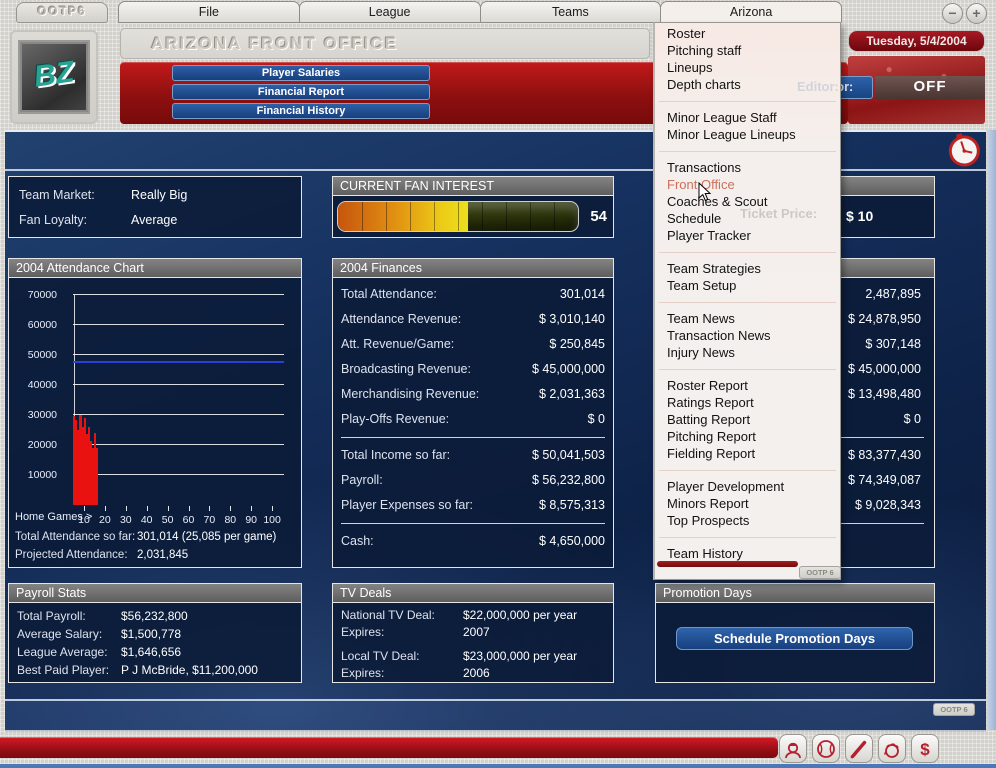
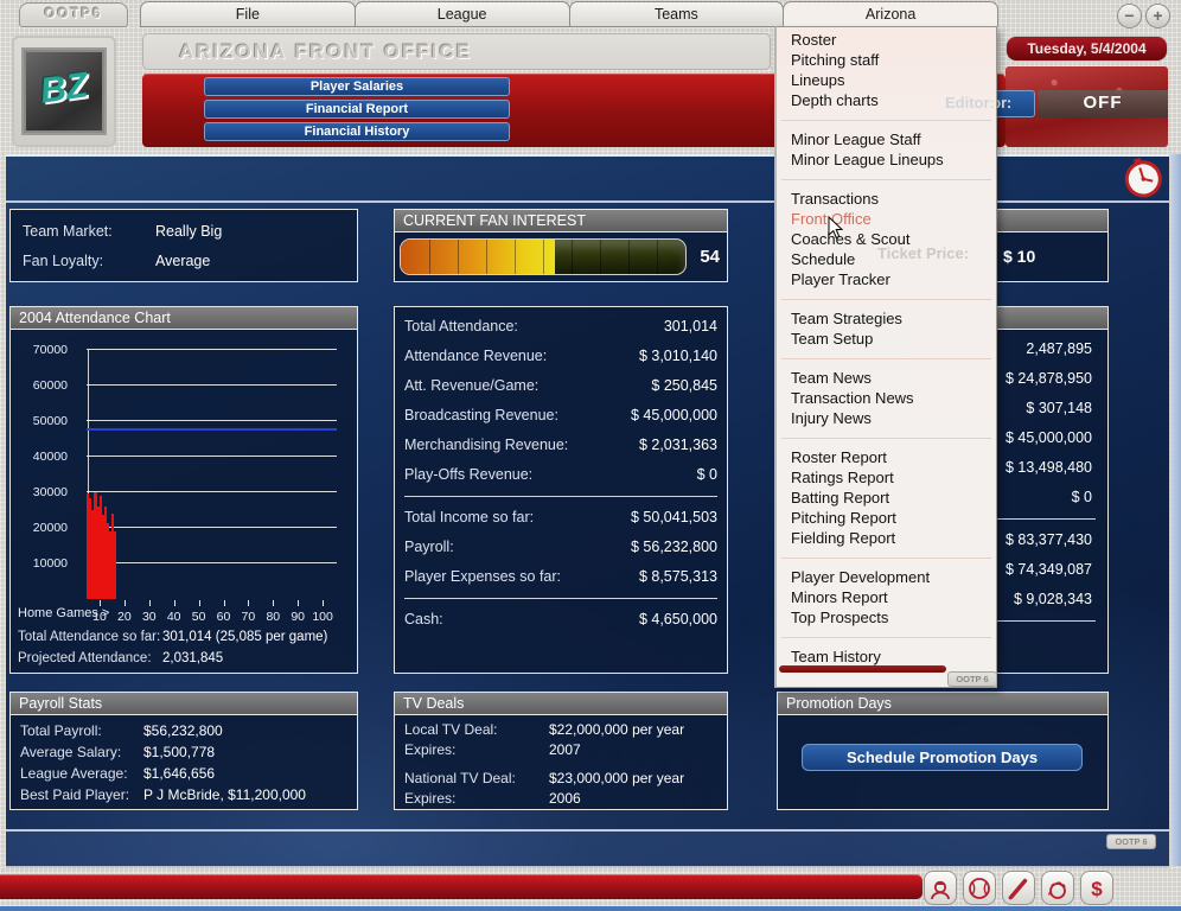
  OOTP6
  File
  League
  Teams
  Arizona
  −
  +
  ARIZONA FRONT OFFICE
  Player Salaries
  Financial Report
  Financial History
  Tuesday, 5/4/2004
  OFF
  Team Market:
  Really Big
  Fan Loyalty:
  Average
  CURRENT FAN INTEREST
  54
  $ 10
  2004 Attendance Chart
  10000
  20000
  30000
  40000
  50000
  60000
  70000
  10
  20
  30
  40
  50
  60
  70
  80
  90
  100
  Home Games >
  Total Attendance so far:
  301,014 (25,085 per game)
  Projected Attendance:
  2,031,845
- 2004 Finances
  Total Attendance:
  301,014
  Attendance Revenue:
  $ 3,010,140
  Att. Revenue/Game:
  $ 250,845
  Broadcasting Revenue:
  $ 45,000,000
  Merchandising Revenue:
  $ 2,031,363
  Play-Offs Revenue:
  $ 0
  Total Income so far:
  $ 50,041,503
  Payroll:
  $ 56,232,800
  Player Expenses so far:
  $ 8,575,313
  Cash:
  $ 4,650,000
  2,487,895
  $ 24,878,950
  $ 307,148
  $ 45,000,000
  $ 13,498,480
  $ 0
  $ 83,377,430
  $ 74,349,087
  $ 9,028,343
  Payroll Stats
  Total Payroll:
  $56,232,800
  Average Salary:
  $1,500,778
  League Average:
  $1,646,656
  Best Paid Player:
  P J McBride, $11,200,000
  TV Deals
- National TV Deal:
+ Local TV Deal:
  $22,000,000 per year
  Expires:
  2007
- Local TV Deal:
+ National TV Deal:
  $23,000,000 per year
  Expires:
  2006
  Promotion Days
  Schedule Promotion Days
  OOTP 6
  Roster
  Pitching staff
  Lineups
  Depth charts
  Minor League Staff
  Minor League Lineups
  Transactions
  Front Office
  Coaches & Scout
  Schedule
  Player Tracker
  Team Strategies
  Team Setup
  Team News
  Transaction News
  Injury News
  Roster Report
  Ratings Report
  Batting Report
  Pitching Report
  Fielding Report
  Player Development
  Minors Report
  Top Prospects
  Team History
  OOTP 6
  Editor:
  Ticket Price:
  $
